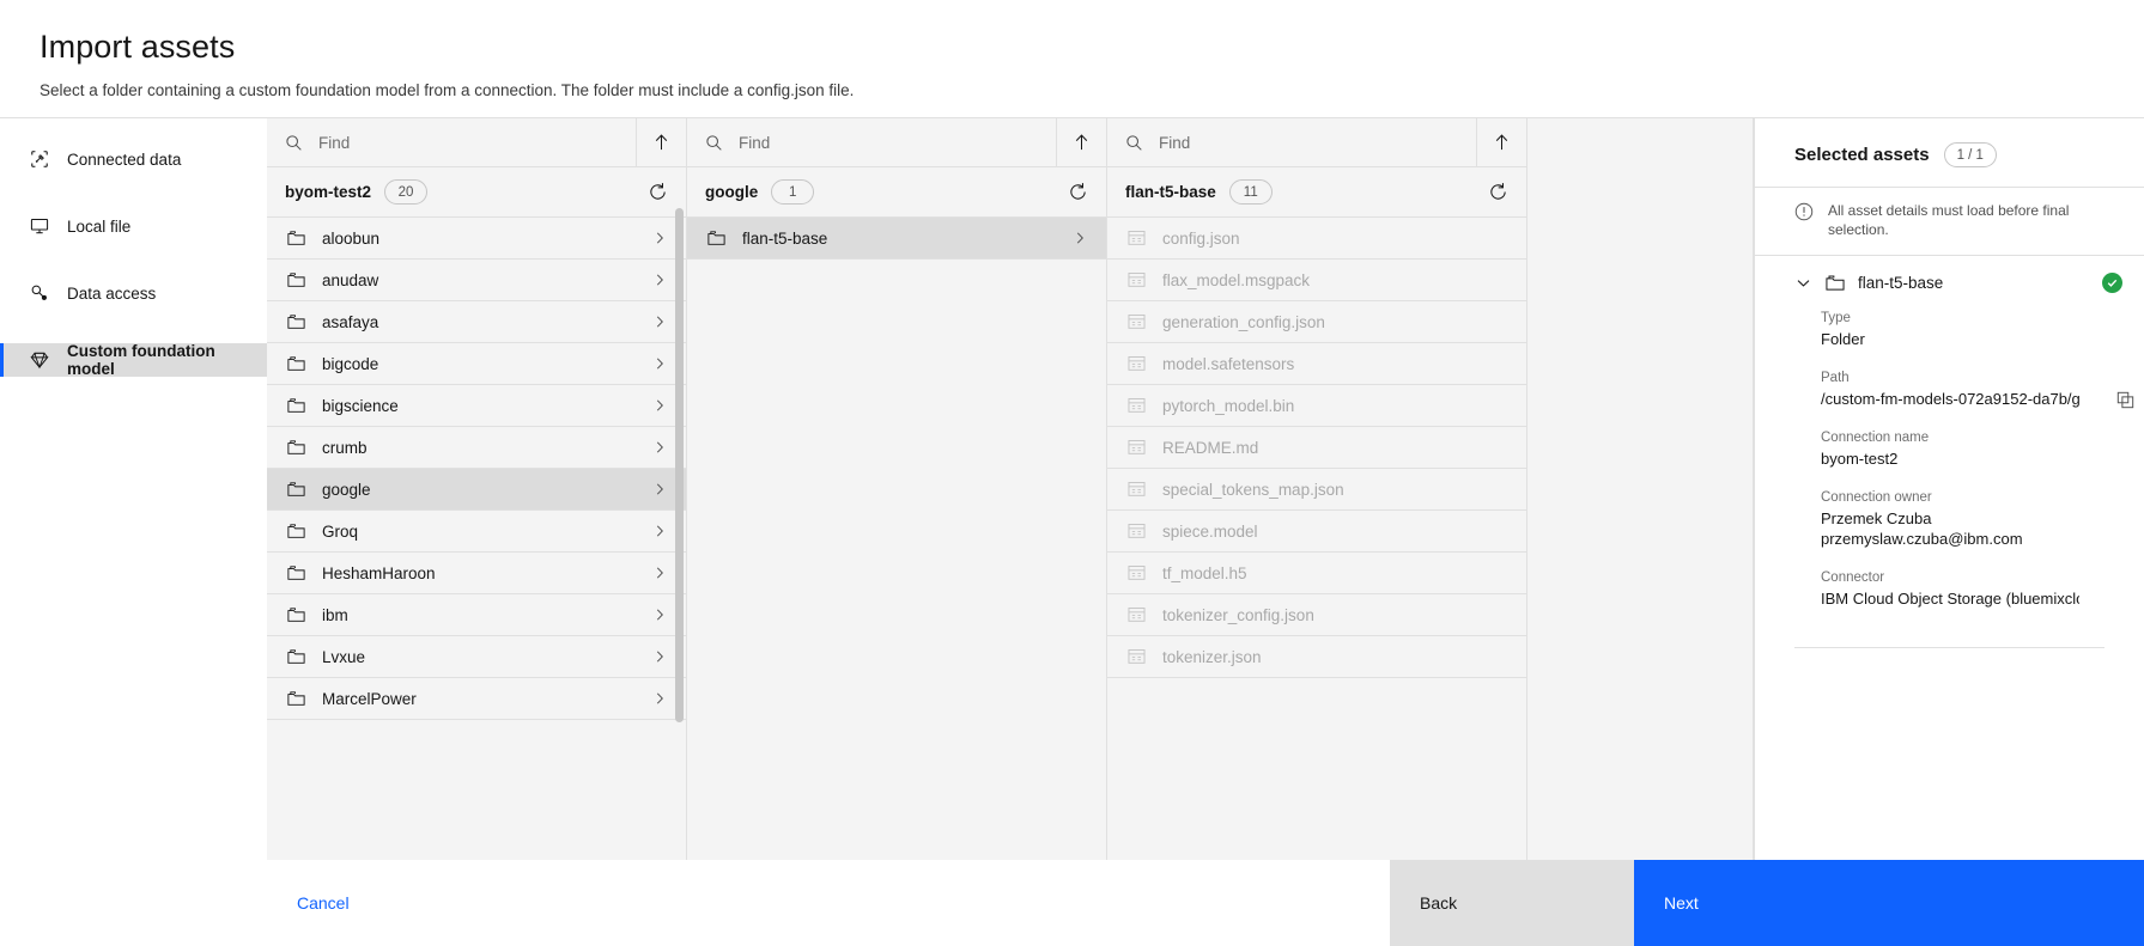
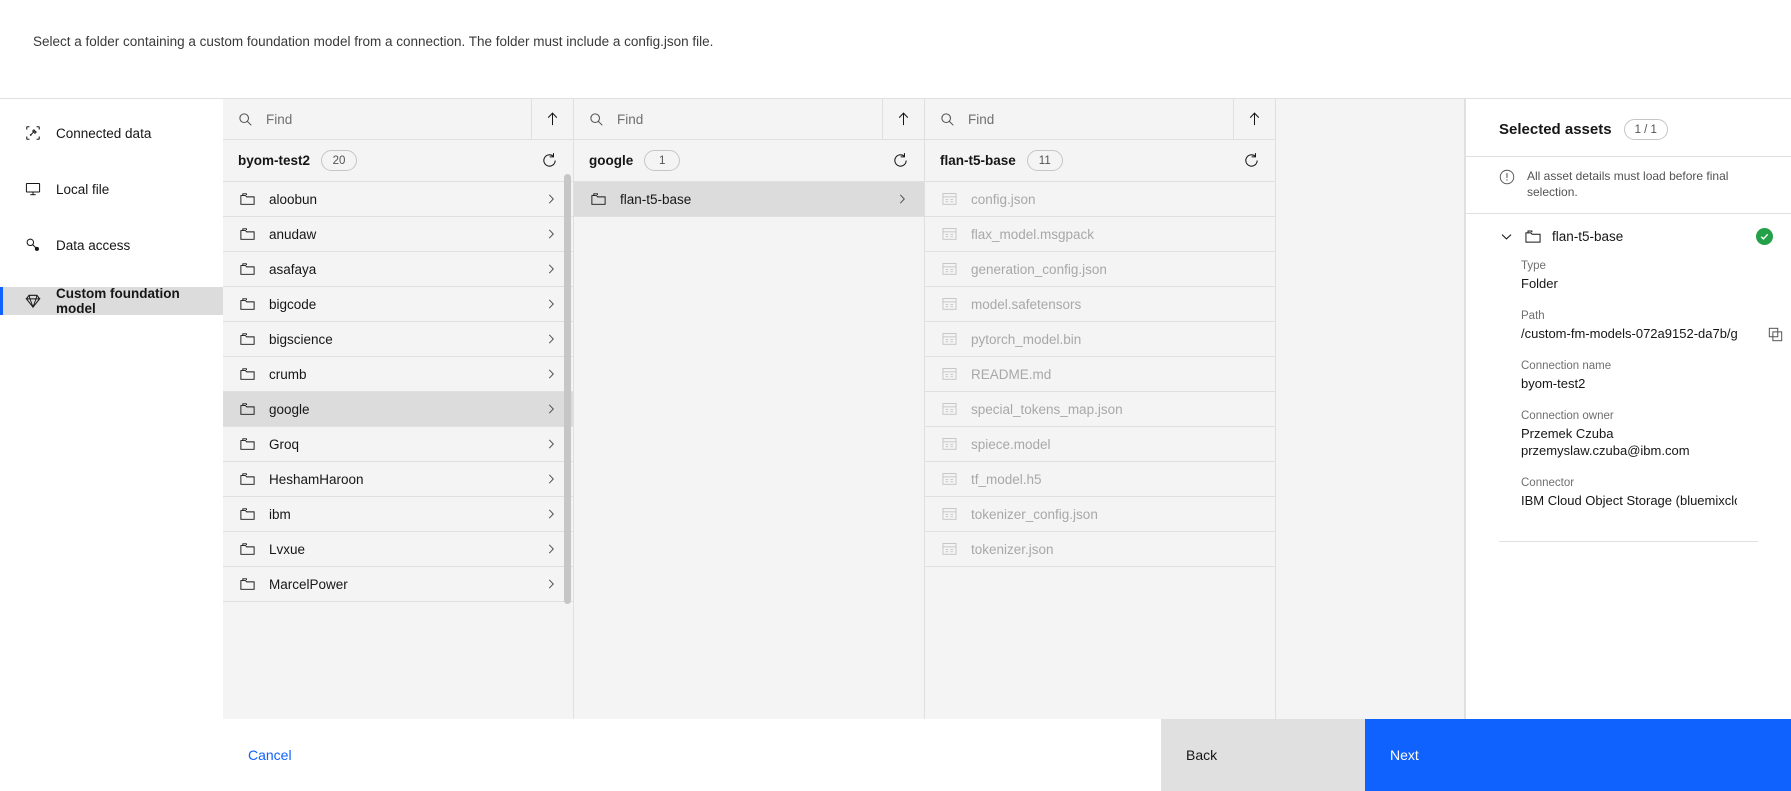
- Import assets
  Select a folder containing a custom foundation model from a connection. The folder must include a config.json file.
  Find
  byom-test2
  20
  aloobun
  anudaw
  asafaya
  bigcode
  bigscience
  crumb
  google
  Groq
  HeshamHaroon
  ibm
  Lvxue
  MarcelPower
  Find
  google
  1
  flan-t5-base
  Find
  flan-t5-base
  11
  config.json
  flax_model.msgpack
  generation_config.json
  model.safetensors
  pytorch_model.bin
  README.md
  special_tokens_map.json
  spiece.model
  tf_model.h5
  tokenizer_config.json
  tokenizer.json
  Selected assets
  1 / 1
  All asset details must load before final selection.
  flan-t5-base
  Type
  Folder
  Path
  /custom-fm-models-072a9152-da7b/g
  Connection name
  byom-test2
  Connection owner
  Przemek Czuba
  przemyslaw.czuba@ibm.com
  Connector
  IBM Cloud Object Storage (bluemixcl
  Connected data
  Local file
  Data access
  Custom foundation model
  Cancel
  Back
  Next
